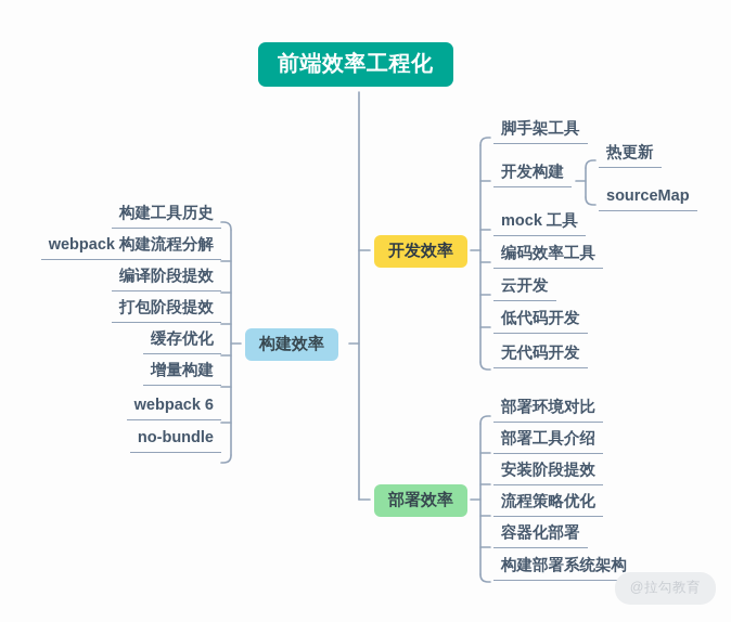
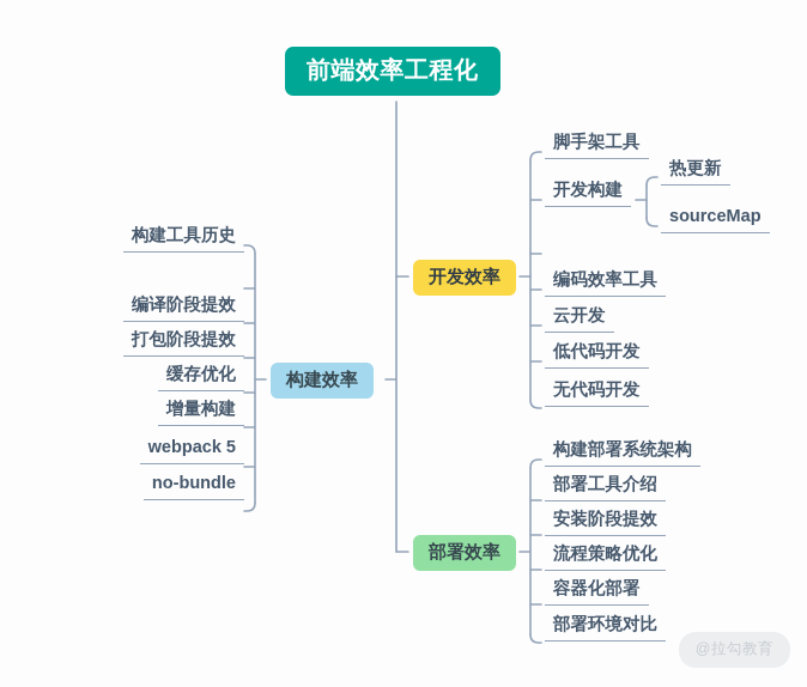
  前端效率工程化
  开发效率
  构建效率
  部署效率
  脚手架工具
  开发构建
  热更新
  sourceMap
- mock 工具
  编码效率工具
  云开发
  低代码开发
  无代码开发
  构建工具历史
- webpack 构建流程分解
  编译阶段提效
  打包阶段提效
  缓存优化
  增量构建
- webpack 6
+ webpack 5
  no-bundle
- 部署环境对比
+ 构建部署系统架构
  部署工具介绍
  安装阶段提效
  流程策略优化
  容器化部署
- 构建部署系统架构
+ 部署环境对比
  @拉勾教育
